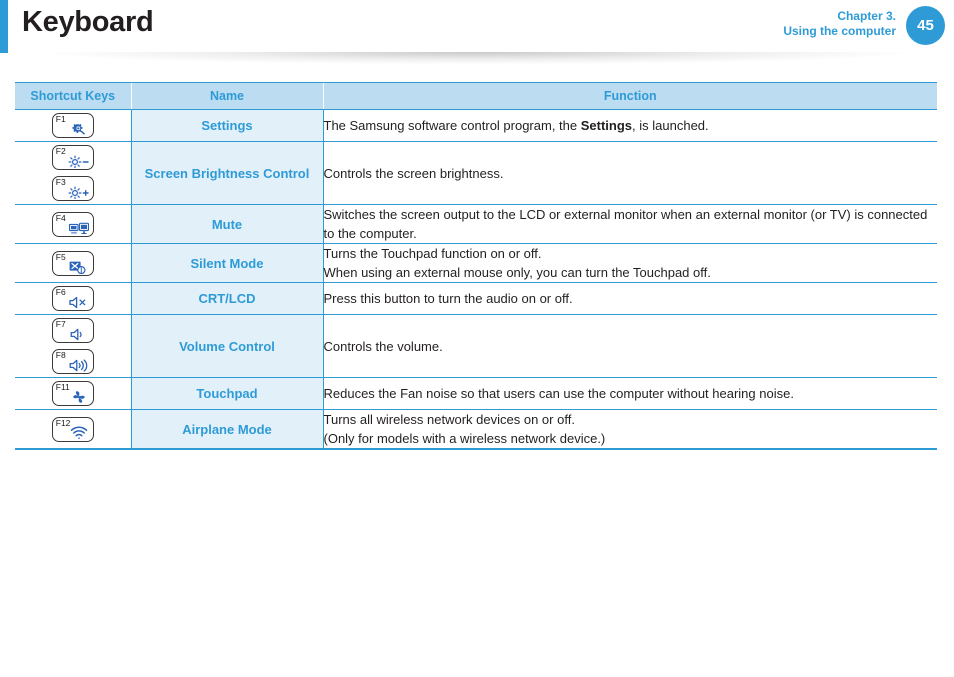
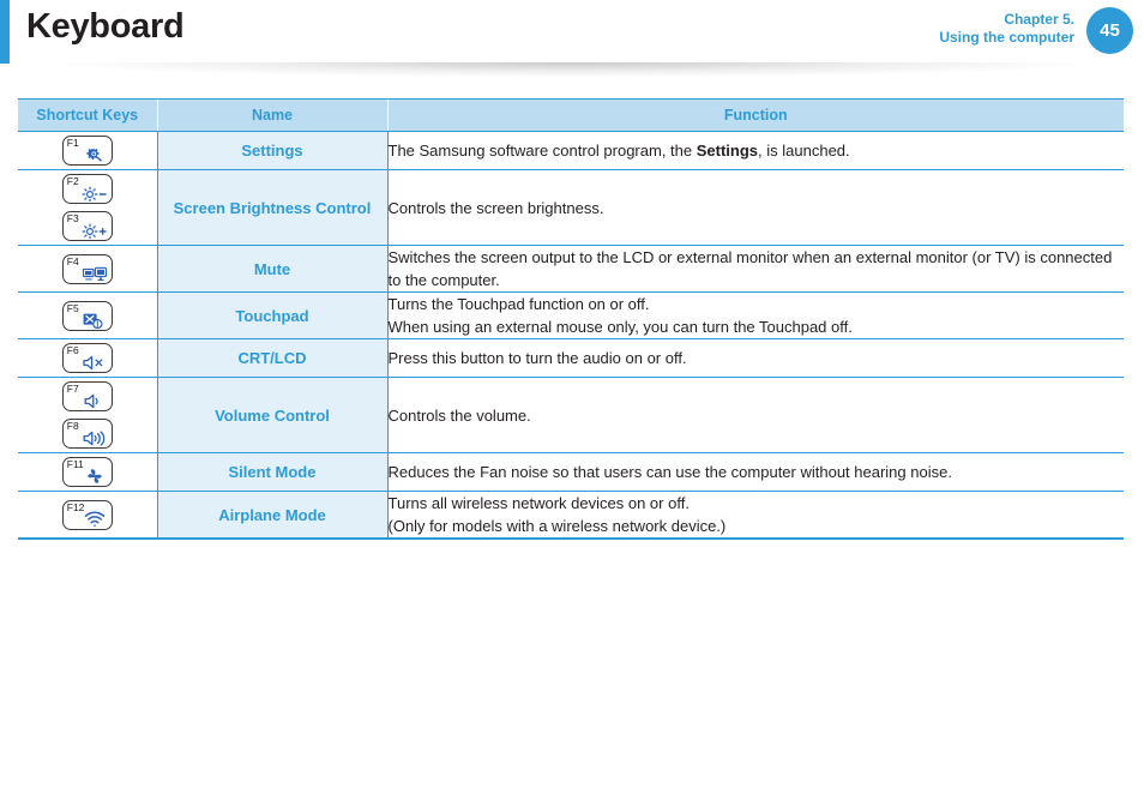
  Keyboard
- Chapter 3.
+ Chapter 5.
  Using the computer
  45
  Shortcut Keys	Name	Function
  F1	Settings	The Samsung software control program, the Settings, is launched.
  F2F3	Screen Brightness Control	Controls the screen brightness.
  F4	Mute	Switches the screen output to the LCD or external monitor when an external monitor (or TV) is connected to the computer.
- F5	Silent Mode	Turns the Touchpad function on or off.When using an external mouse only, you can turn the Touchpad off.
+ F5	Touchpad	Turns the Touchpad function on or off.When using an external mouse only, you can turn the Touchpad off.
  F6	CRT/LCD	Press this button to turn the audio on or off.
  F7F8	Volume Control	Controls the volume.
- F11	Touchpad	Reduces the Fan noise so that users can use the computer without hearing noise.
+ F11	Silent Mode	Reduces the Fan noise so that users can use the computer without hearing noise.
  F12	Airplane Mode	Turns all wireless network devices on or off.(Only for models with a wireless network device.)
